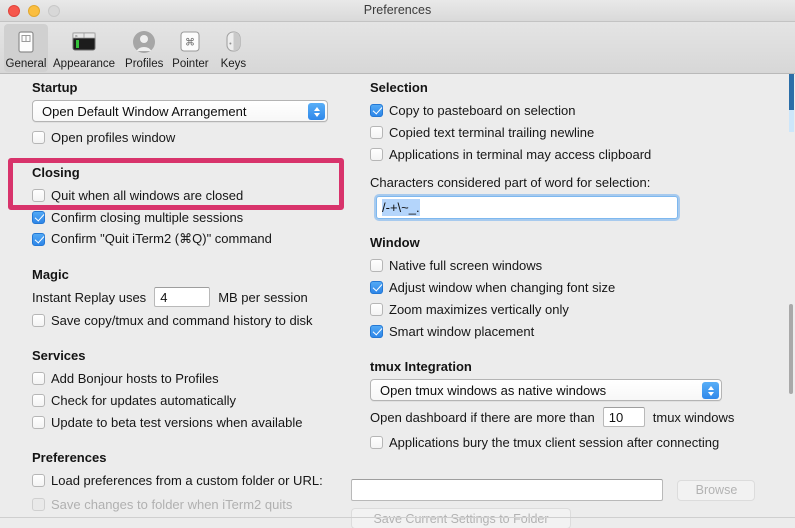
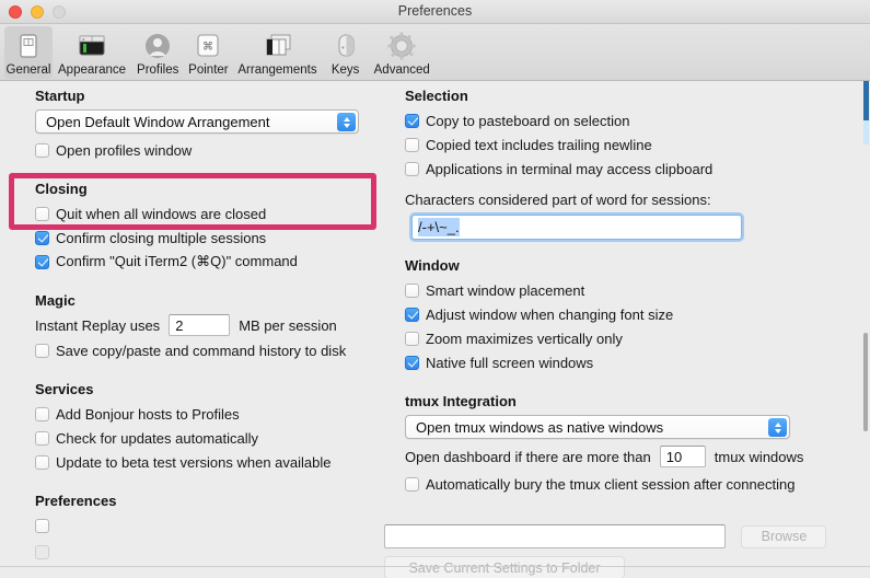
  Preferences
  General
  Appearance
  Profiles
  ⌘
  Pointer
+ Arrangements
  Keys
+ Advanced
  Startup
  Open Default Window Arrangement
  Open profiles window
  Closing
  Quit when all windows are closed
  Confirm closing multiple sessions
  Confirm "Quit iTerm2 (⌘Q)" command
  Magic
  Instant Replay uses
- 4
+ 2
  MB per session
- Save copy/tmux and command history to disk
+ Save copy/paste and command history to disk
  Services
  Add Bonjour hosts to Profiles
  Check for updates automatically
  Update to beta test versions when available
  Preferences
- Load preferences from a custom folder or URL:
- Save changes to folder when iTerm2 quits
  Selection
  Copy to pasteboard on selection
- Copied text terminal trailing newline
+ Copied text includes trailing newline
  Applications in terminal may access clipboard
- Characters considered part of word for selection:
+ Characters considered part of word for sessions:
  /-+\~_.
  Window
- Native full screen windows
+ Smart window placement
  Adjust window when changing font size
  Zoom maximizes vertically only
- Smart window placement
+ Native full screen windows
  tmux Integration
  Open tmux windows as native windows
  Open dashboard if there are more than
  10
  tmux windows
- Applications bury the tmux client session after connecting
+ Automatically bury the tmux client session after connecting
  Browse
  Save Current Settings to Folder
